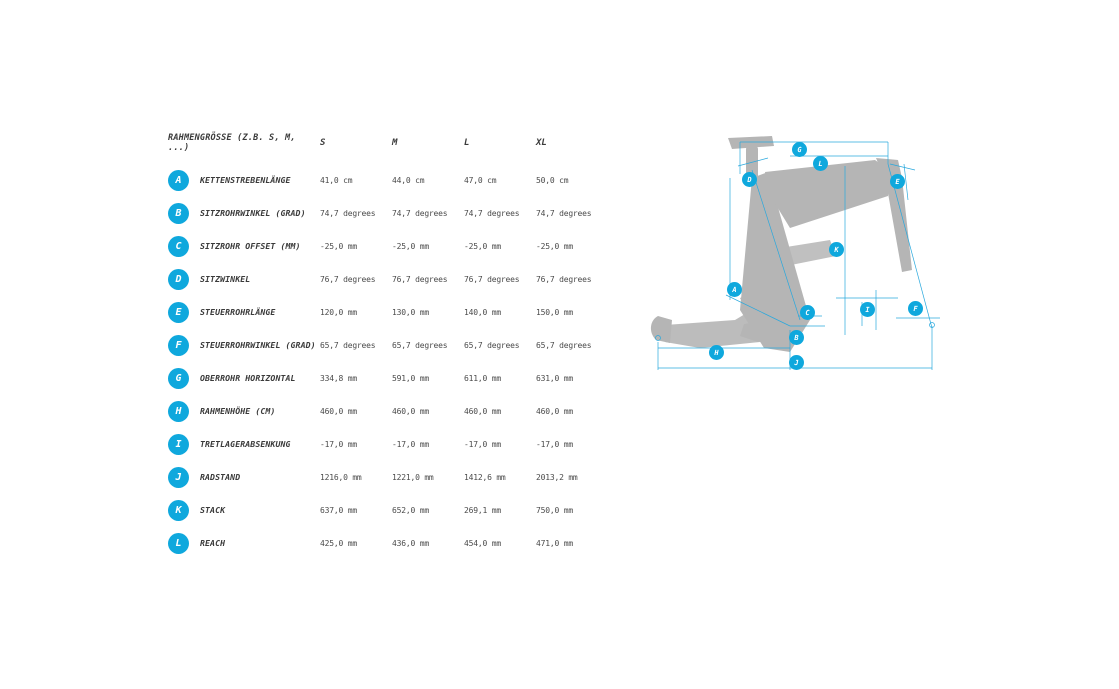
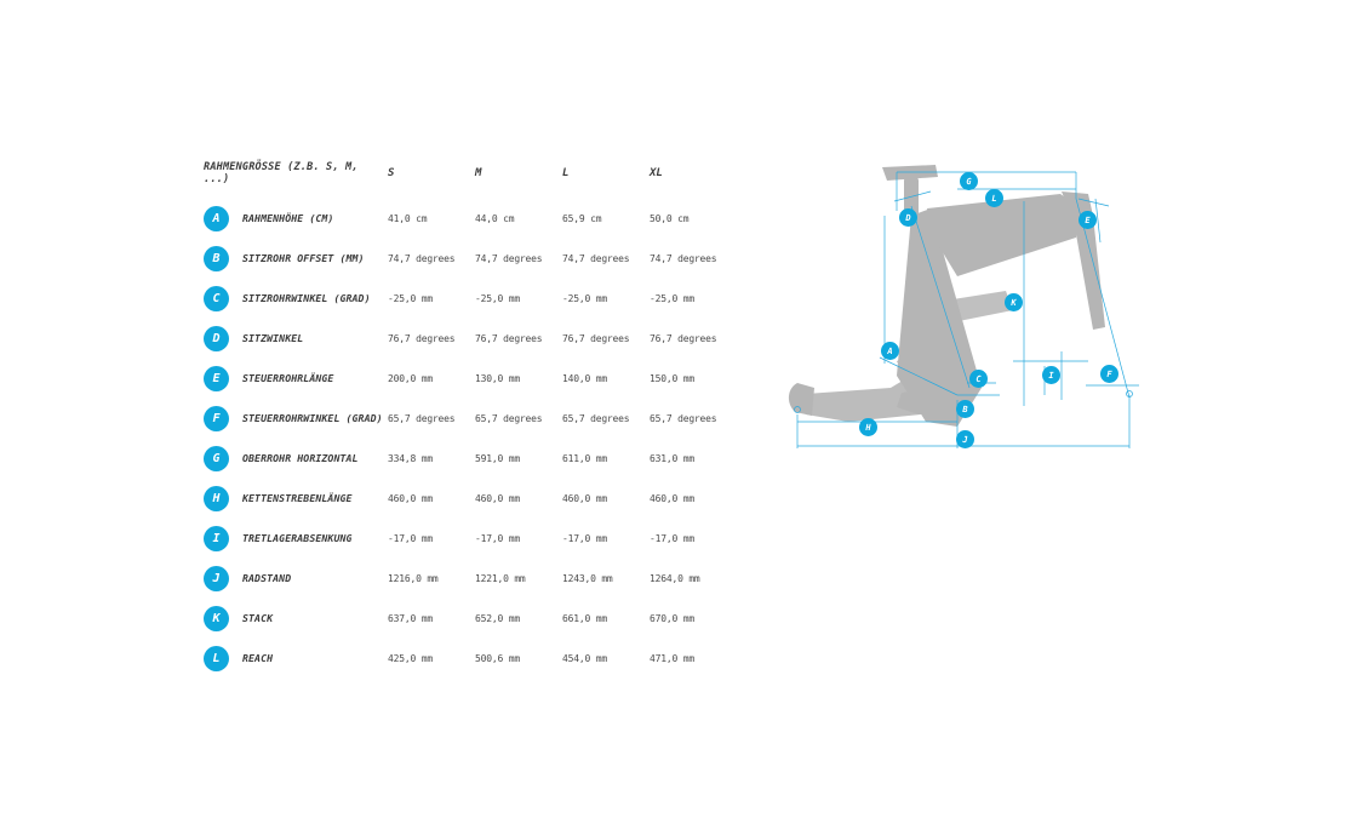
  RAHMENGRÖSSE (Z.B. S, M, ...)
  S
  M
  L
  XL
  A
- KETTENSTREBENLÄNGE
+ RAHMENHÖHE (CM)
  41,0 cm
  44,0 cm
- 47,0 cm
+ 65,9 cm
  50,0 cm
  B
- SITZROHRWINKEL (GRAD)
+ SITZROHR OFFSET (MM)
  74,7 degrees
  74,7 degrees
  74,7 degrees
  74,7 degrees
  C
- SITZROHR OFFSET (MM)
+ SITZROHRWINKEL (GRAD)
  -25,0 mm
  -25,0 mm
  -25,0 mm
  -25,0 mm
  D
  SITZWINKEL
  76,7 degrees
  76,7 degrees
  76,7 degrees
  76,7 degrees
  E
  STEUERROHRLÄNGE
- 120,0 mm
+ 200,0 mm
  130,0 mm
  140,0 mm
  150,0 mm
  F
  STEUERROHRWINKEL (GRAD)
  65,7 degrees
  65,7 degrees
  65,7 degrees
  65,7 degrees
  G
  OBERROHR HORIZONTAL
  334,8 mm
  591,0 mm
  611,0 mm
  631,0 mm
  H
- RAHMENHÖHE (CM)
+ KETTENSTREBENLÄNGE
  460,0 mm
  460,0 mm
  460,0 mm
  460,0 mm
  I
  TRETLAGERABSENKUNG
  -17,0 mm
  -17,0 mm
  -17,0 mm
  -17,0 mm
  J
  RADSTAND
  1216,0 mm
  1221,0 mm
- 1412,6 mm
+ 1243,0 mm
- 2013,2 mm
+ 1264,0 mm
  K
  STACK
  637,0 mm
  652,0 mm
- 269,1 mm
+ 661,0 mm
- 750,0 mm
+ 670,0 mm
  L
  REACH
  425,0 mm
- 436,0 mm
+ 500,6 mm
  454,0 mm
  471,0 mm
  A
  B
  C
  D
  E
  F
  G
  H
  I
  J
  K
  L
